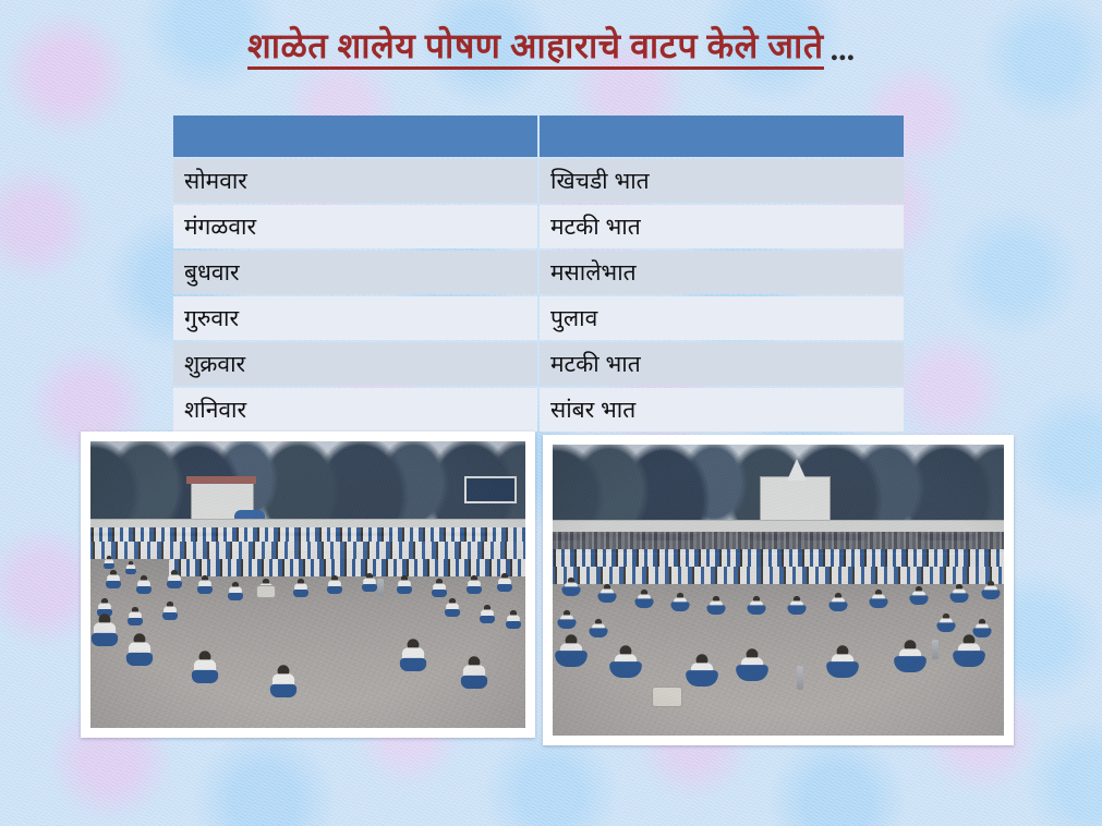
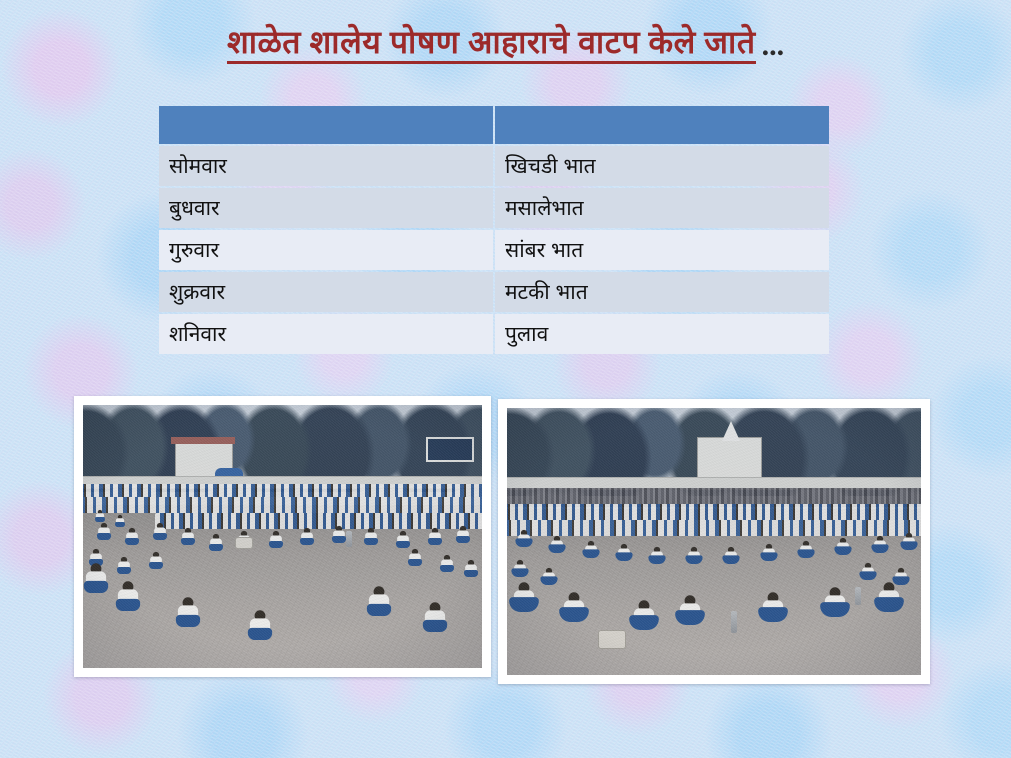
  शाळेत शालेय पोषण आहाराचे वाटप केले जाते ...
  सोमवार	खिचडी भात
- मंगळवार	मटकी भात
  बुधवार	मसालेभात
- गुरुवार	पुलाव
+ गुरुवार	सांबर भात
  शुक्रवार	मटकी भात
- शनिवार	सांबर भात
+ शनिवार	पुलाव
